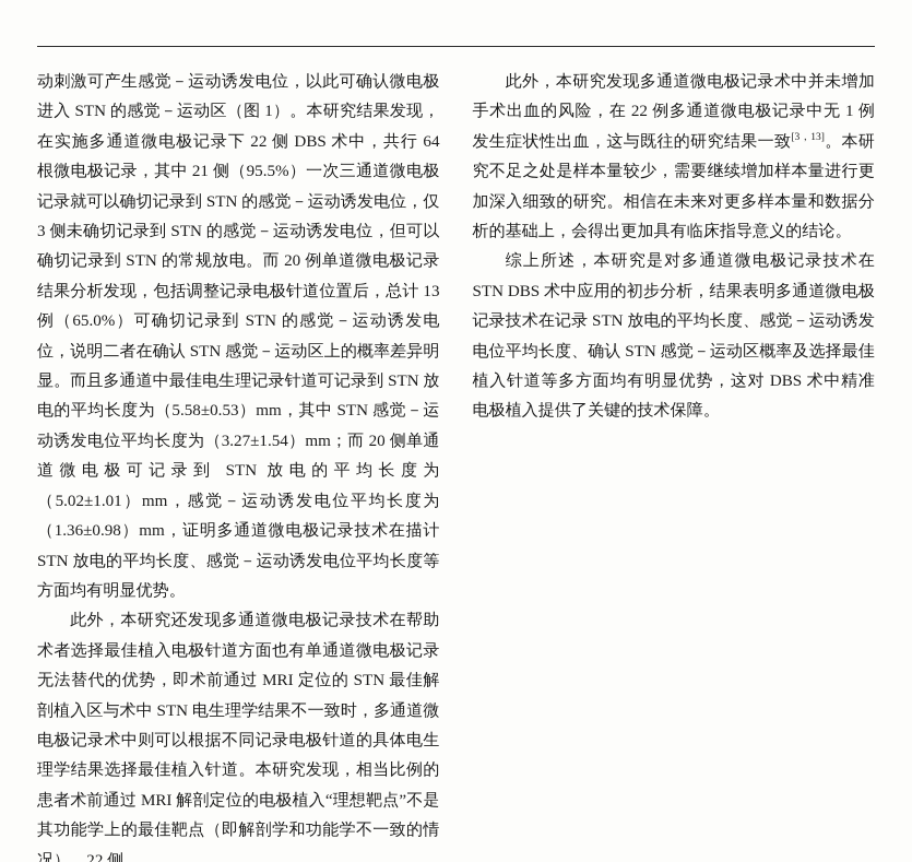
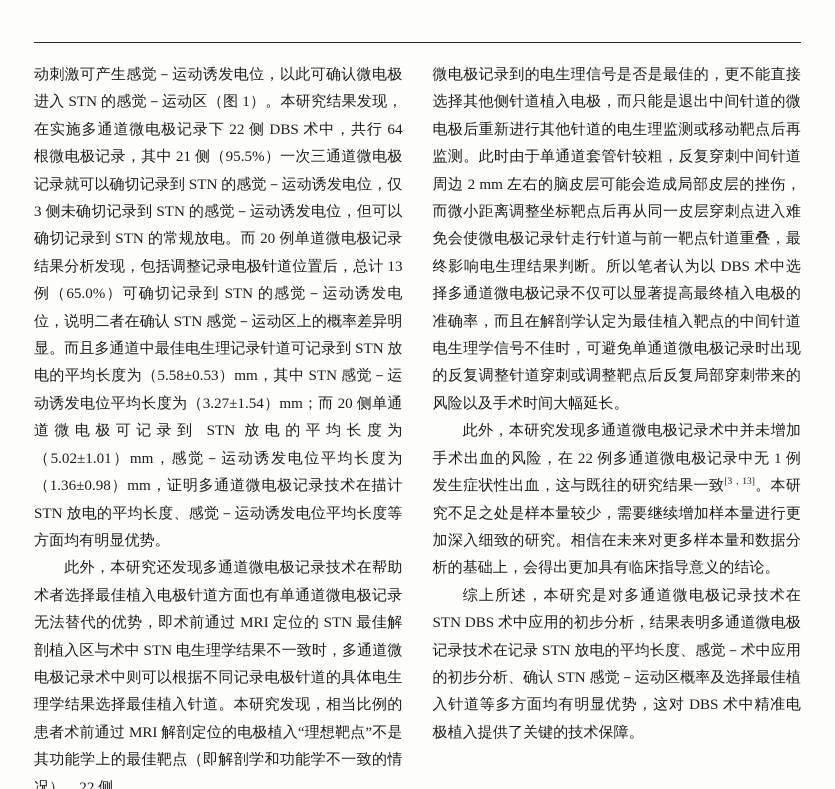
  动刺激可产生感觉－运动诱发电位，以此可确认微电极进入 STN 的感觉－运动区（图 1）。本研究结果发现，在实施多通道微电极记录下 22 侧 DBS 术中，共行 64 根微电极记录，其中 21 侧（95.5%）一次三通道微电极记录就可以确切记录到 STN 的感觉－运动诱发电位，仅 3 侧未确切记录到 STN 的感觉－运动诱发电位，但可以确切记录到 STN 的常规放电。而 20 例单道微电极记录结果分析发现，包括调整记录电极针道位置后，总计 13 例（65.0%）可确切记录到 STN 的感觉－运动诱发电位，说明二者在确认 STN 感觉－运动区上的概率差异明显。而且多通道中最佳电生理记录针道可记录到 STN 放电的平均长度为（5.58±0.53）mm，其中 STN 感觉－运动诱发电位平均长度为（3.27±1.54）mm；而 20 侧单通道微电极可记录到 STN 放电的平均长度为（5.02±1.01）mm，感觉－运动诱发电位平均长度为（1.36±0.98）mm，证明多通道微电极记录技术在描计 STN 放电的平均长度、感觉－运动诱发电位平均长度等方面均有明显优势。
  此外，本研究还发现多通道微电极记录技术在帮助术者选择最佳植入电极针道方面也有单通道微电极记录无法替代的优势，即术前通过 MRI 定位的 STN 最佳解剖植入区与术中 STN 电生理学结果不一致时，多通道微电极记录术中则可以根据不同记录电极针道的具体电生理学结果选择最佳植入针道。本研究发现，相当比例的患者术前通过 MRI 解剖定位的电极植入“理想靶点”不是其功能学上的最佳靶点（即解剖学和功能学不一致的情况），22 侧
+ 微电极记录到的电生理信号是否是最佳的，更不能直接选择其他侧针道植入电极，而只能是退出中间针道的微电极后重新进行其他针道的电生理监测或移动靶点后再监测。此时由于单通道套管针较粗，反复穿刺中间针道周边 2 mm 左右的脑皮层可能会造成局部皮层的挫伤，而微小距离调整坐标靶点后再从同一皮层穿刺点进入难免会使微电极记录针走行针道与前一靶点针道重叠，最终影响电生理结果判断。所以笔者认为以 DBS 术中选择多通道微电极记录不仅可以显著提高最终植入电极的准确率，而且在解剖学认定为最佳植入靶点的中间针道电生理学信号不佳时，可避免单通道微电极记录时出现的反复调整针道穿刺或调整靶点后反复局部穿刺带来的风险以及手术时间大幅延长。
  此外，本研究发现多通道微电极记录术中并未增加手术出血的风险，在 22 例多通道微电极记录中无 1 例发生症状性出血，这与既往的研究结果一致[3，13]。本研究不足之处是样本量较少，需要继续增加样本量进行更加深入细致的研究。相信在未来对更多样本量和数据分析的基础上，会得出更加具有临床指导意义的结论。
- 综上所述，本研究是对多通道微电极记录技术在 STN DBS 术中应用的初步分析，结果表明多通道微电极记录技术在记录 STN 放电的平均长度、感觉－运动诱发电位平均长度、确认 STN 感觉－运动区概率及选择最佳植入针道等多方面均有明显优势，这对 DBS 术中精准电极植入提供了关键的技术保障。
+ 综上所述，本研究是对多通道微电极记录技术在 STN DBS 术中应用的初步分析，结果表明多通道微电极记录技术在记录 STN 放电的平均长度、感觉－术中应用的初步分析、确认 STN 感觉－运动区概率及选择最佳植入针道等多方面均有明显优势，这对 DBS 术中精准电极植入提供了关键的技术保障。
